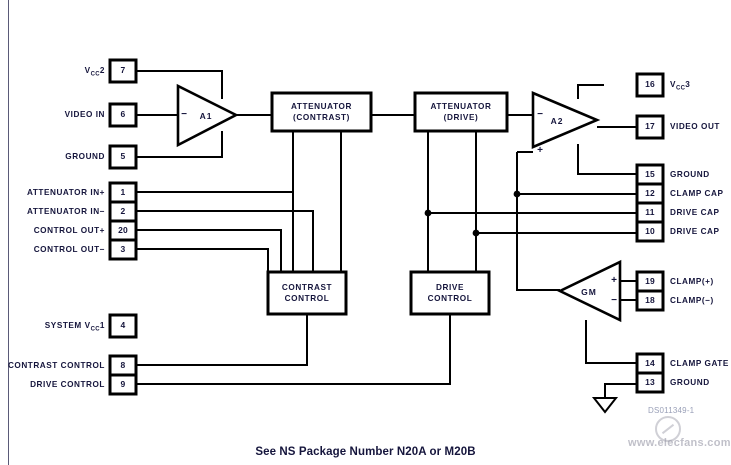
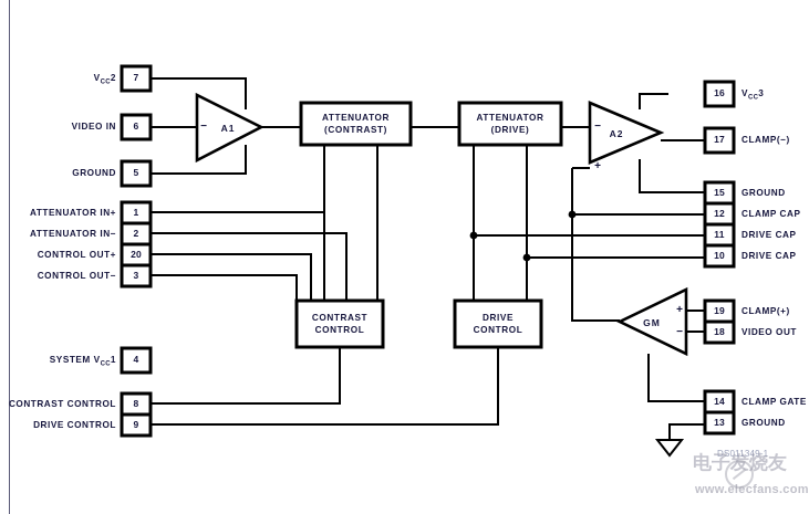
  VIDEO IN
  GROUND
  ATTENUATOR IN+
  ATTENUATOR IN−
  CONTROL OUT+
  CONTROL OUT−
  SYSTEM V 1
  CONTRAST CONTROL
  DRIVE CONTROL
  7
  6
  5
  1
  2
  20
  3
  4
  8
  9
  16
  17
  15
  12
  11
  10
  19
  18
  14
  13
- VIDEO OUT
+ CLAMP(−)
  GROUND
  CLAMP CAP
  DRIVE CAP
  DRIVE CAP
  CLAMP(+)
- CLAMP(−)
+ VIDEO OUT
  CLAMP GATE
  GROUND
  ATTENUATOR
  (CONTRAST)
  ATTENUATOR
  (DRIVE)
  CONTRAST
  CONTROL
  DRIVE
  CONTROL
  A1
  −
  A2
  −
  +
  GM
  +
  −
- See NS Package Number N20A or M20B
  DS011349-1
+ 电子发烧友
  www.elecfans.com
